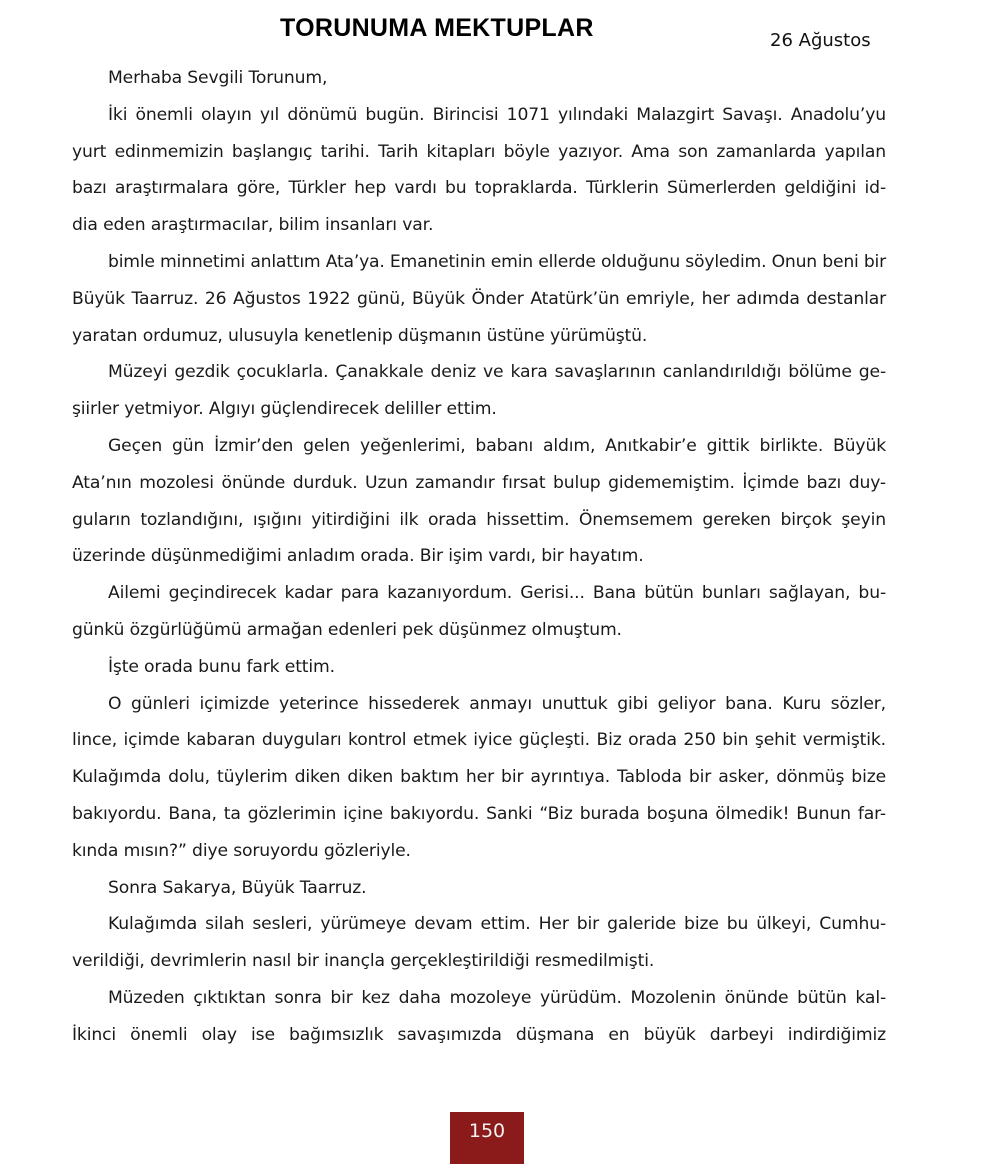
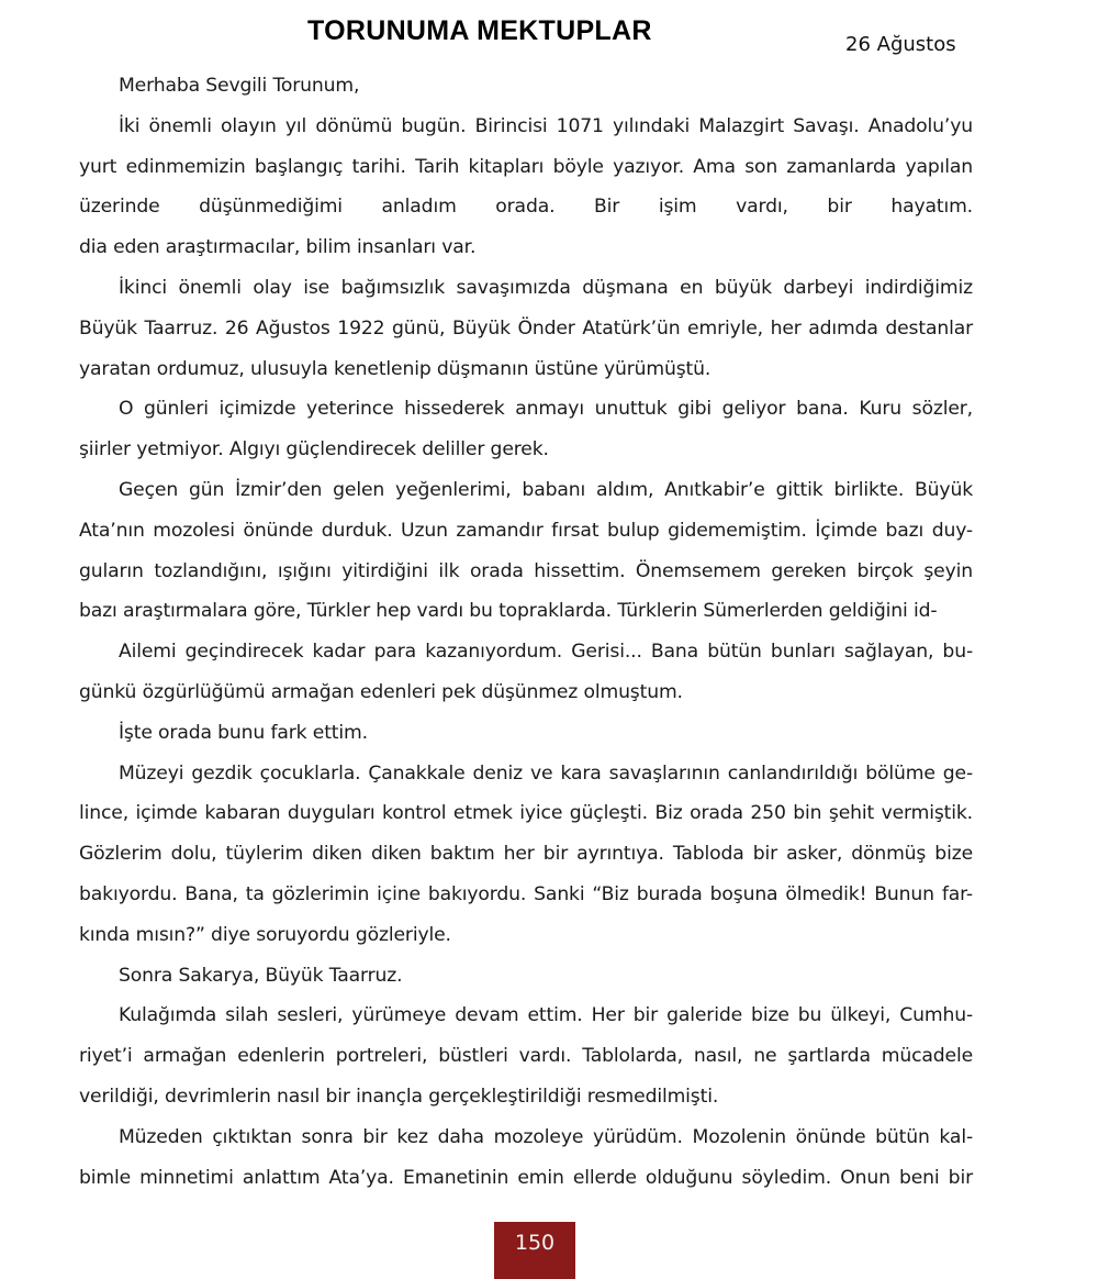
  TORUNUMA MEKTUPLAR
  26 Ağustos
  Merhaba Sevgili Torunum,
  İki önemli olayın yıl dönümü bugün. Birincisi 1071 yılındaki Malazgirt Savaşı. Anadolu’yu
  yurt edinmemizin başlangıç tarihi. Tarih kitapları böyle yazıyor. Ama son zamanlarda yapılan
- bazı araştırmalara göre, Türkler hep vardı bu topraklarda. Türklerin Sümerlerden geldiğini id-
+ üzerinde düşünmediğimi anladım orada. Bir işim vardı, bir hayatım.
  dia eden araştırmacılar, bilim insanları var.
- bimle minnetimi anlattım Ata’ya. Emanetinin emin ellerde olduğunu söyledim. Onun beni bir
+ İkinci önemli olay ise bağımsızlık savaşımızda düşmana en büyük darbeyi indirdiğimiz
  Büyük Taarruz. 26 Ağustos 1922 günü, Büyük Önder Atatürk’ün emriyle, her adımda destanlar
  yaratan ordumuz, ulusuyla kenetlenip düşmanın üstüne yürümüştü.
- Müzeyi gezdik çocuklarla. Çanakkale deniz ve kara savaşlarının canlandırıldığı bölüme ge-
+ O günleri içimizde yeterince hissederek anmayı unuttuk gibi geliyor bana. Kuru sözler,
- şiirler yetmiyor. Algıyı güçlendirecek deliller ettim.
+ şiirler yetmiyor. Algıyı güçlendirecek deliller gerek.
  Geçen gün İzmir’den gelen yeğenlerimi, babanı aldım, Anıtkabir’e gittik birlikte. Büyük
  Ata’nın mozolesi önünde durduk. Uzun zamandır fırsat bulup gidememiştim. İçimde bazı duy-
  guların tozlandığını, ışığını yitirdiğini ilk orada hissettim. Önemsemem gereken birçok şeyin
- üzerinde düşünmediğimi anladım orada. Bir işim vardı, bir hayatım.
+ bazı araştırmalara göre, Türkler hep vardı bu topraklarda. Türklerin Sümerlerden geldiğini id-
  Ailemi geçindirecek kadar para kazanıyordum. Gerisi... Bana bütün bunları sağlayan, bu-
  günkü özgürlüğümü armağan edenleri pek düşünmez olmuştum.
  İşte orada bunu fark ettim.
- O günleri içimizde yeterince hissederek anmayı unuttuk gibi geliyor bana. Kuru sözler,
+ Müzeyi gezdik çocuklarla. Çanakkale deniz ve kara savaşlarının canlandırıldığı bölüme ge-
  lince, içimde kabaran duyguları kontrol etmek iyice güçleşti. Biz orada 250 bin şehit vermiştik.
- Kulağımda dolu, tüylerim diken diken baktım her bir ayrıntıya. Tabloda bir asker, dönmüş bize
+ Gözlerim dolu, tüylerim diken diken baktım her bir ayrıntıya. Tabloda bir asker, dönmüş bize
  bakıyordu. Bana, ta gözlerimin içine bakıyordu. Sanki “Biz burada boşuna ölmedik! Bunun far-
  kında mısın?” diye soruyordu gözleriyle.
  Sonra Sakarya, Büyük Taarruz.
  Kulağımda silah sesleri, yürümeye devam ettim. Her bir galeride bize bu ülkeyi, Cumhu-
+ riyet’i armağan edenlerin portreleri, büstleri vardı. Tablolarda, nasıl, ne şartlarda mücadele
  verildiği, devrimlerin nasıl bir inançla gerçekleştirildiği resmedilmişti.
  Müzeden çıktıktan sonra bir kez daha mozoleye yürüdüm. Mozolenin önünde bütün kal-
- İkinci önemli olay ise bağımsızlık savaşımızda düşmana en büyük darbeyi indirdiğimiz
+ bimle minnetimi anlattım Ata’ya. Emanetinin emin ellerde olduğunu söyledim. Onun beni bir
  150
